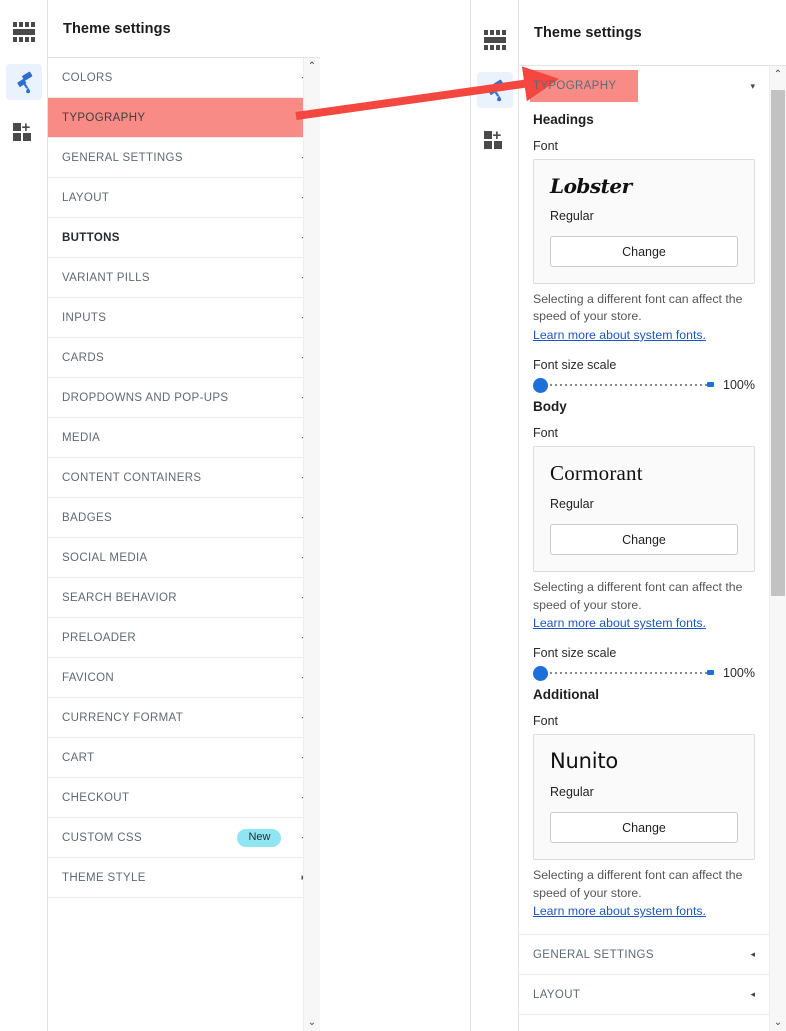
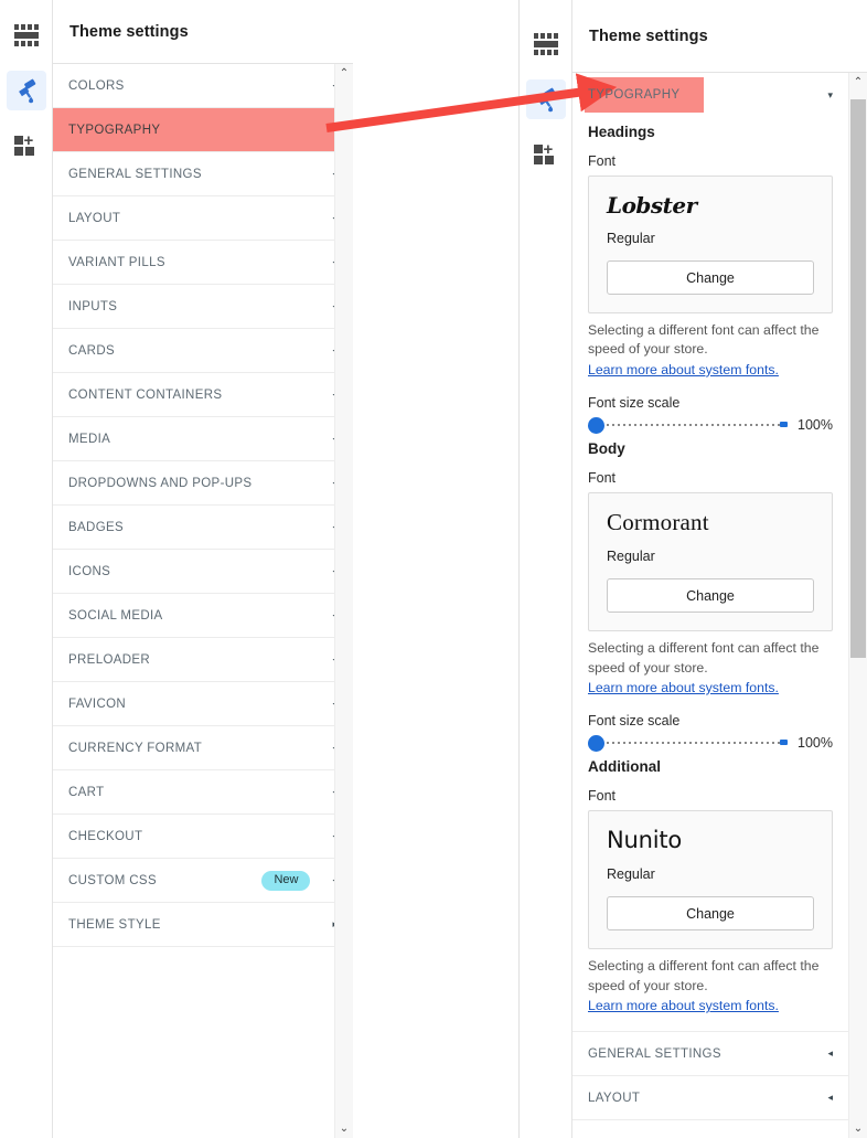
  +
  Theme settings
  COLORS
  TYPOGRAPHY
  GENERAL SETTINGS
  LAYOUT
- BUTTONS
  VARIANT PILLS
  INPUTS
  CARDS
- DROPDOWNS AND POP-UPS
+ CONTENT CONTAINERS
  MEDIA
- CONTENT CONTAINERS
+ DROPDOWNS AND POP-UPS
  BADGES
+ ICONS
  SOCIAL MEDIA
- SEARCH BEHAVIOR
  PRELOADER
  FAVICON
  CURRENCY FORMAT
  CART
  CHECKOUT
  CUSTOM CSS
  New
  THEME STYLE
  ⌃
  ⌄
  +
  Theme settings
  TYPOGRAPHY
  ▾
  Headings
  Font
  Lobster
  Regular
  Change
  Selecting a different font can affect the speed of your store.
  Learn more about system fonts.
  Font size scale
  100%
  Body
  Font
  Cormorant
  Regular
  Change
  Selecting a different font can affect the speed of your store.
  Learn more about system fonts.
  Font size scale
  100%
  Additional
  Font
  Nunito
  Regular
  Change
  Selecting a different font can affect the speed of your store.
  Learn more about system fonts.
  GENERAL SETTINGS
  ◂
  LAYOUT
  ◂
  ⌃
  ⌄
